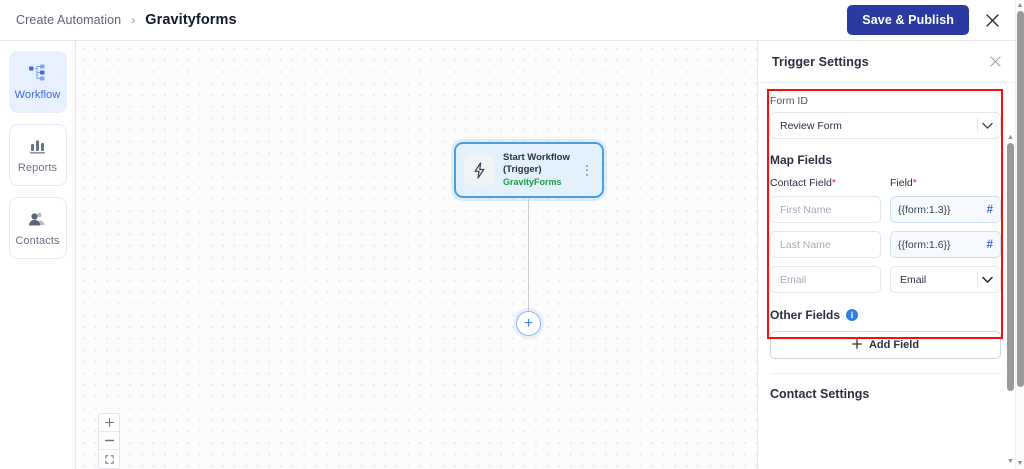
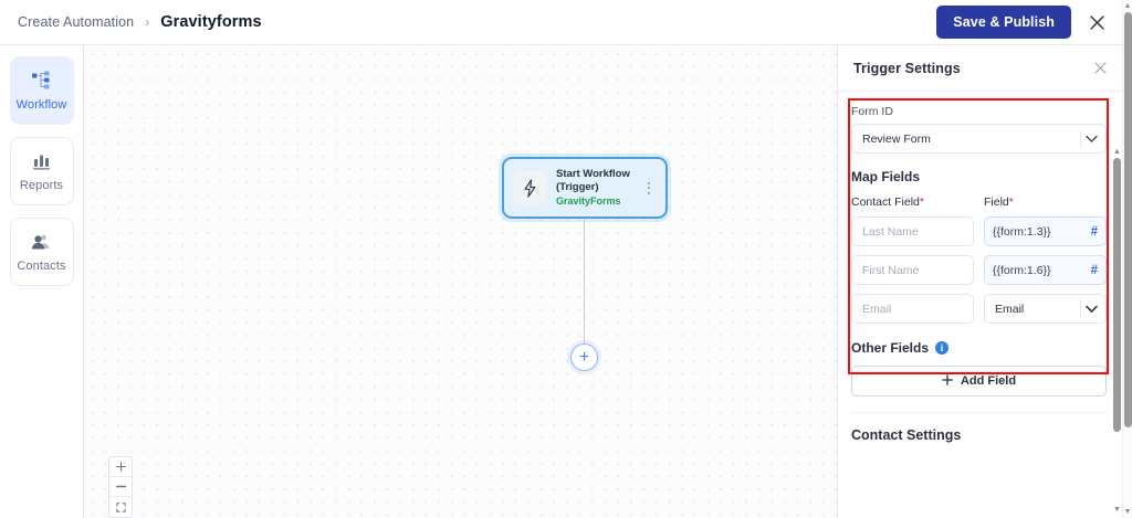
  Create Automation
  ›
  Gravityforms
  Save & Publish
  Workflow
  Reports
  Contacts
  Start Workflow
  (Trigger)
  GravityForms
  +
  Trigger Settings
  Form ID
  Review Form
  Map Fields
  Contact Field*
  Field*
- First Name
+ Last Name
  {{form:1.3}}
  #
- Last Name
+ First Name
  {{form:1.6}}
  #
  Email
  Email
  Other Fields
  i
  Add Field
  Contact Settings
